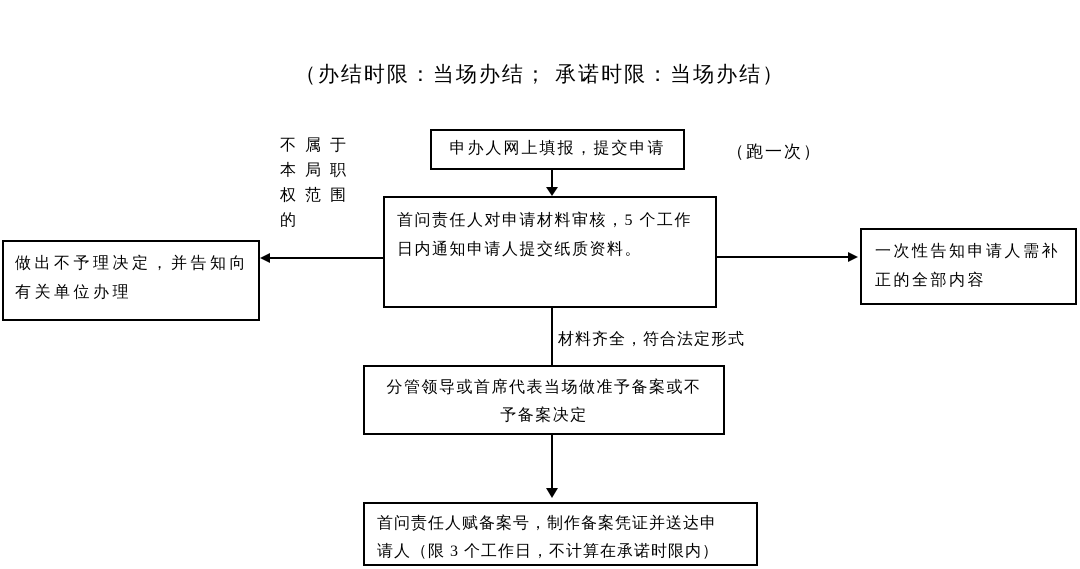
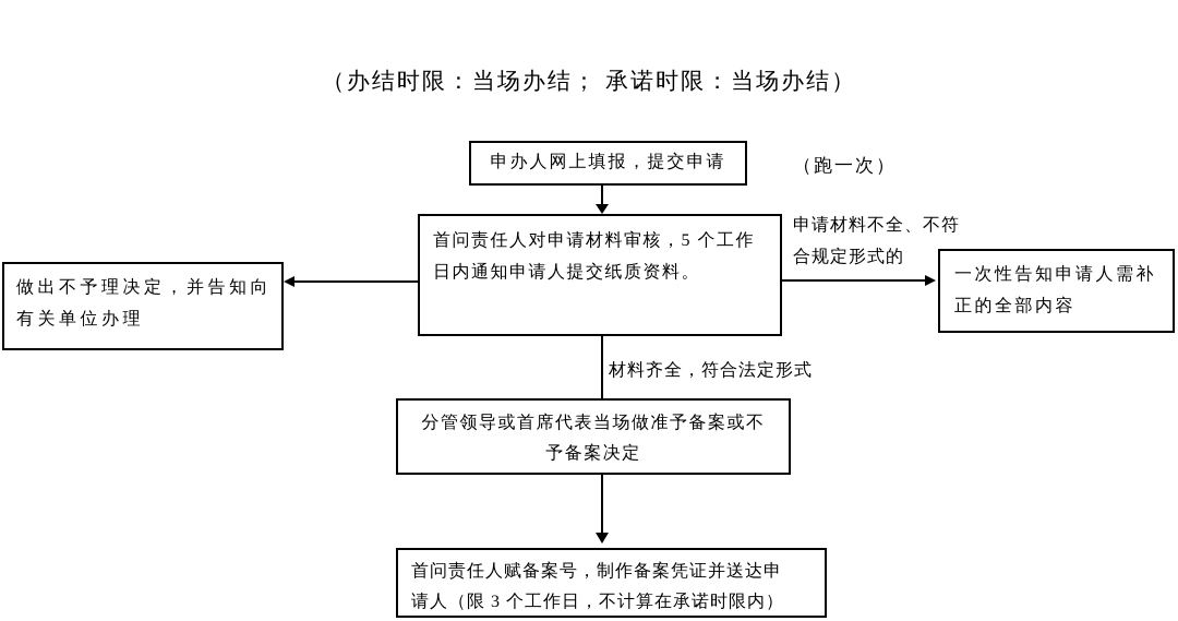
  （办结时限：当场办结； 承诺时限：当场办结）
  申办人网上填报，提交申请
  首问责任人对申请材料审核，5 个工作
  日内通知申请人提交纸质资料。
  做出不予理决定，并告知向
  有关单位办理
  一次性告知申请人需补
  正的全部内容
  分管领导或首席代表当场做准予备案或不
  予备案决定
  首问责任人赋备案号，制作备案凭证并送达申
  请人（限 3 个工作日，不计算在承诺时限内）
- 不属于
- 本局职
- 权范围
- 的
  （跑一次）
+ 申请材料不全、不符
+ 合规定形式的
  材料齐全，符合法定形式
